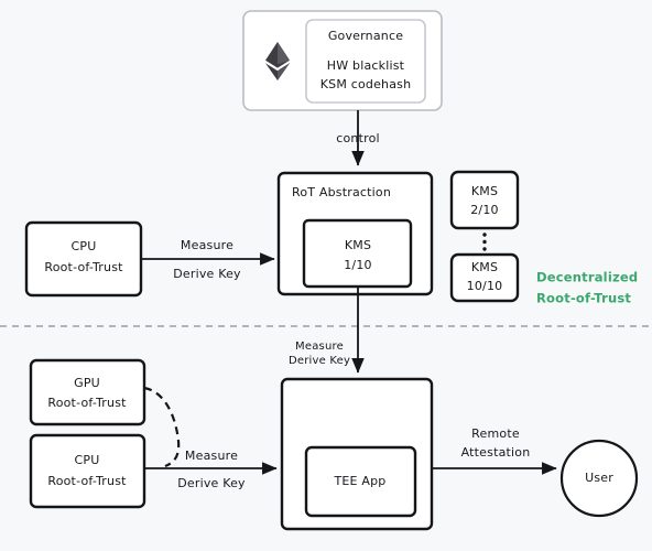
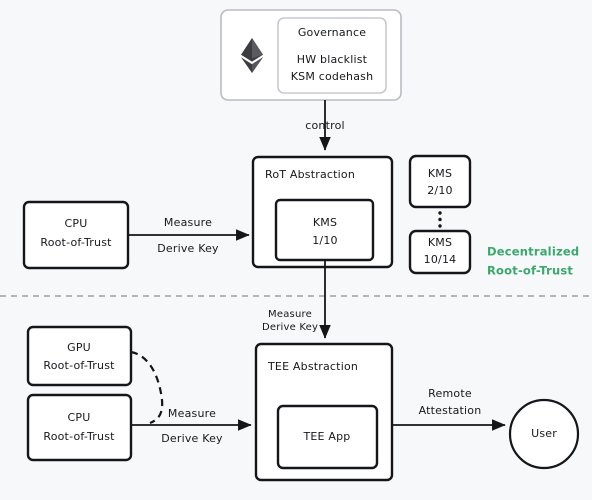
  Governance
  HW blacklist
  KSM codehash
  control
  CPU
  Root-of-Trust
  Measure
  Derive Key
  RoT Abstraction
  KMS
  1/10
  KMS
  2/10
  KMS
- 10/10
+ 10/14
  Decentralized
  Root-of-Trust
  Measure
  Derive Key
  GPU
  Root-of-Trust
  CPU
  Root-of-Trust
  Measure
  Derive Key
+ TEE Abstraction
  TEE App
  Remote
  Attestation
  User
